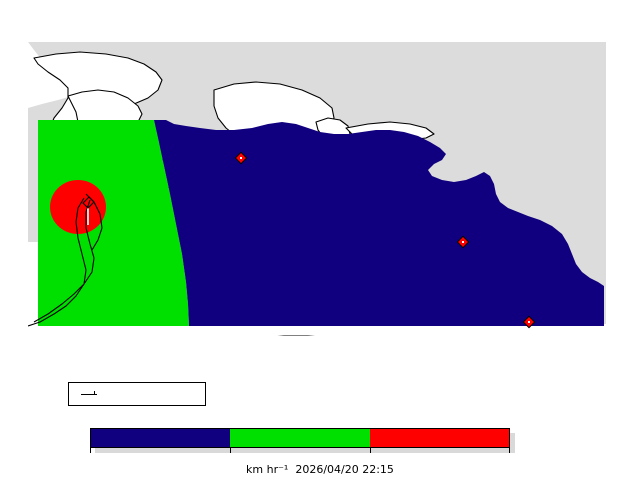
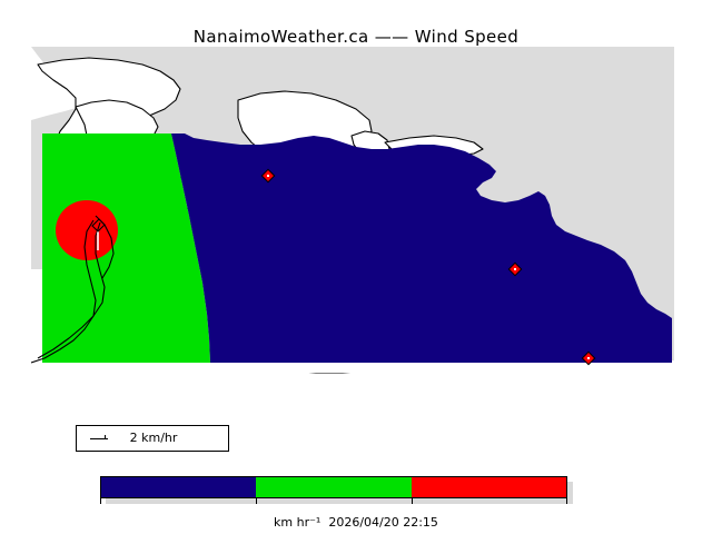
+ NanaimoWeather.ca —— Wind Speed
+ 2 km/hr
  km hr⁻¹ 2026/04/20 22:15
